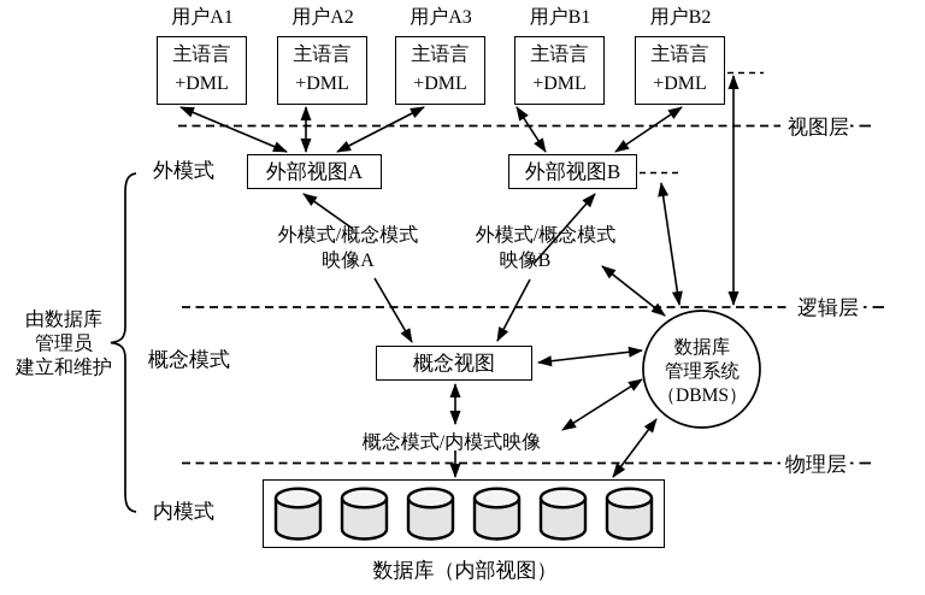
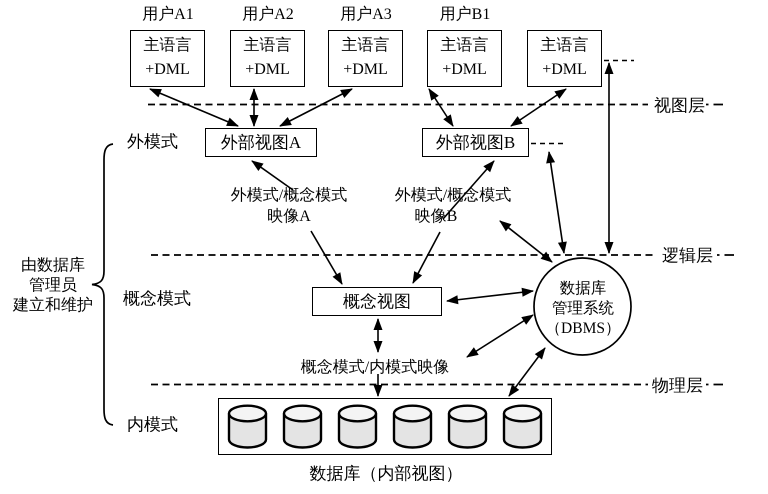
  用户A1
  用户A2
  用户A3
  用户B1
- 用户B2
  主语言
  +DML
  主语言
  +DML
  主语言
  +DML
  主语言
  +DML
  主语言
  +DML
  视图层
  逻辑层
  物理层
  外模式
  概念模式
  内模式
  外部视图A
  外部视图B
  概念视图
  外模式/概念模式
  映像A
  外模式/概念模式
  映像B
  概念模式/内模式映像
  数据库
  管理系统
  （DBMS）
  由数据库
  管理员
  建立和维护
  数据库（内部视图）
